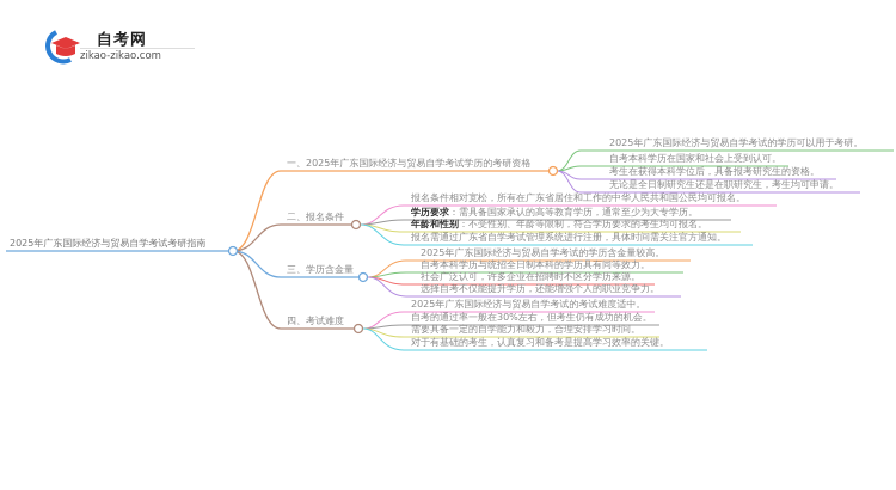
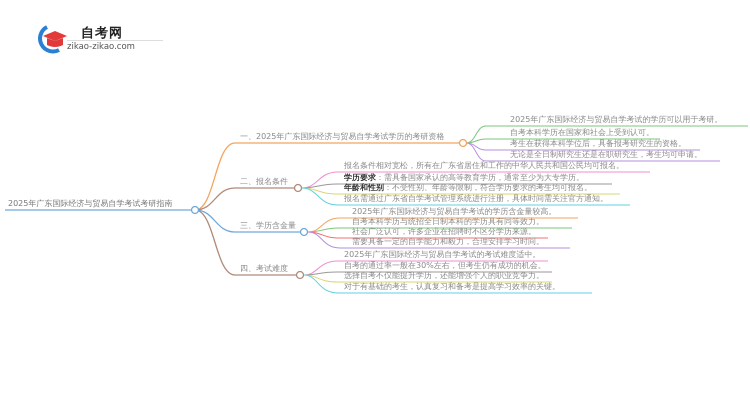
  自考网
  zikao-zikao.com
  2025年广东国际经济与贸易自学考试考研指南
  一、2025年广东国际经济与贸易自学考试学历的考研资格
  二、报名条件
  三、学历含金量
  四、考试难度
  2025年广东国际经济与贸易自学考试的学历可以用于考研。
  自考本科学历在国家和社会上受到认可。
  考生在获得本科学位后，具备报考研究生的资格。
  无论是全日制研究生还是在职研究生，考生均可申请。
  报名条件相对宽松，所有在广东省居住和工作的中华人民共和国公民均可报名。
  学历要求：需具备国家承认的高等教育学历，通常至少为大专学历。
  年龄和性别：不受性别、年龄等限制，符合学历要求的考生均可报名。
  报名需通过广东省自学考试管理系统进行注册，具体时间需关注官方通知。
  2025年广东国际经济与贸易自学考试的学历含金量较高。
  自考本科学历与统招全日制本科的学历具有同等效力。
  社会广泛认可，许多企业在招聘时不区分学历来源。
- 选择自考不仅能提升学历，还能增强个人的职业竞争力。
+ 需要具备一定的自学能力和毅力，合理安排学习时间。
  2025年广东国际经济与贸易自学考试的考试难度适中。
  自考的通过率一般在30%左右，但考生仍有成功的机会。
- 需要具备一定的自学能力和毅力，合理安排学习时间。
+ 选择自考不仅能提升学历，还能增强个人的职业竞争力。
  对于有基础的考生，认真复习和备考是提高学习效率的关键。
